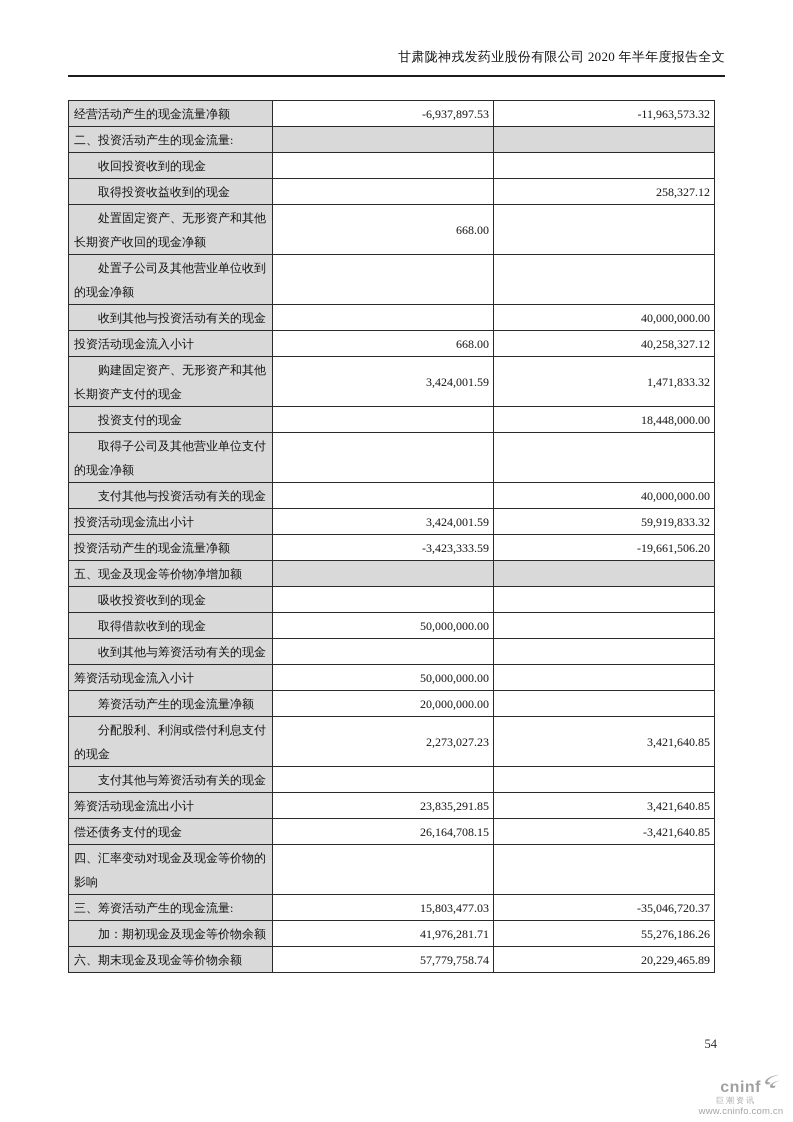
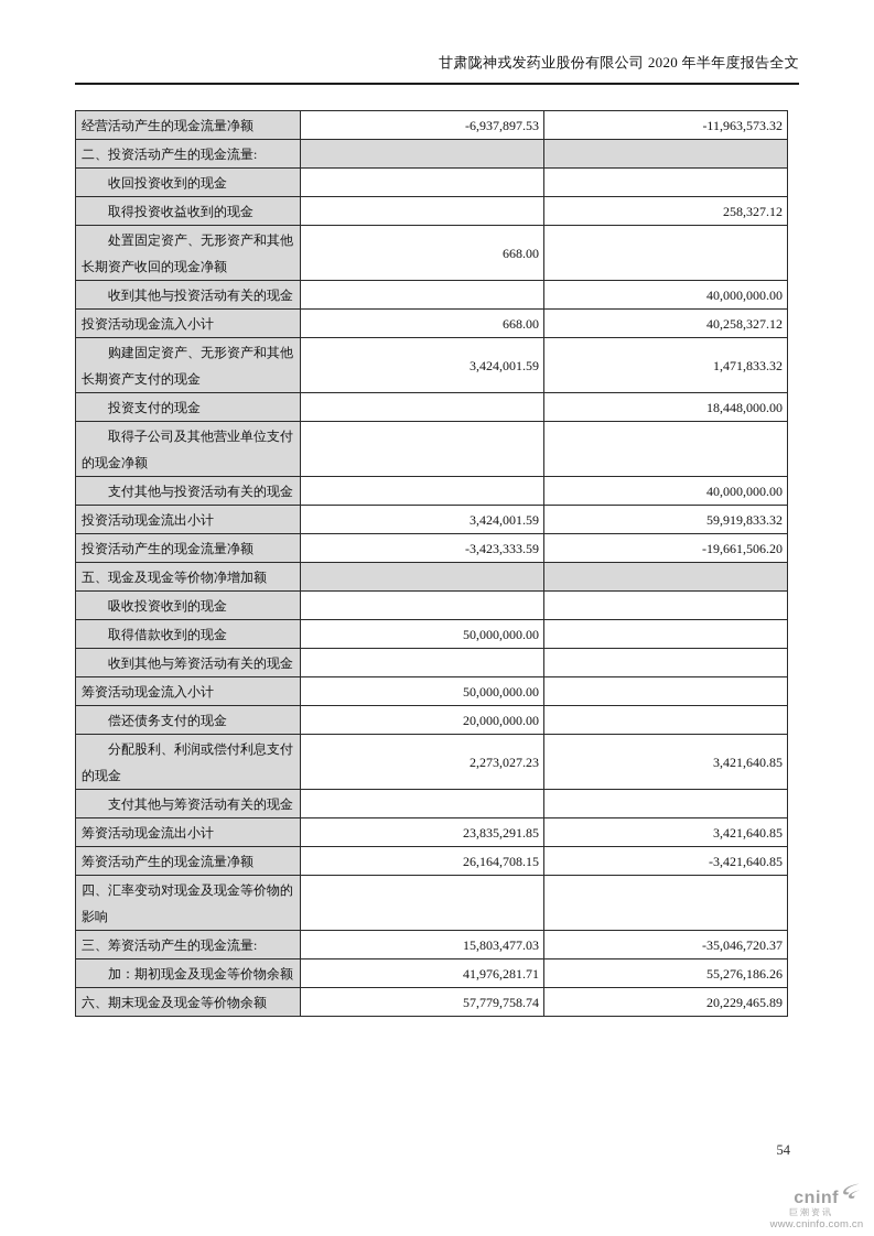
  甘肃陇神戎发药业股份有限公司 2020 年半年度报告全文
  经营活动产生的现金流量净额	-6,937,897.53	-11,963,573.32
  二、投资活动产生的现金流量:
  收回投资收到的现金
  取得投资收益收到的现金		258,327.12
  处置固定资产、无形资产和其他长期资产收回的现金净额	668.00
- 处置子公司及其他营业单位收到的现金净额
  收到其他与投资活动有关的现金		40,000,000.00
  投资活动现金流入小计	668.00	40,258,327.12
  购建固定资产、无形资产和其他长期资产支付的现金	3,424,001.59	1,471,833.32
  投资支付的现金		18,448,000.00
  取得子公司及其他营业单位支付的现金净额
  支付其他与投资活动有关的现金		40,000,000.00
  投资活动现金流出小计	3,424,001.59	59,919,833.32
  投资活动产生的现金流量净额	-3,423,333.59	-19,661,506.20
  五、现金及现金等价物净增加额
  吸收投资收到的现金
  取得借款收到的现金	50,000,000.00
  收到其他与筹资活动有关的现金
  筹资活动现金流入小计	50,000,000.00
- 筹资活动产生的现金流量净额	20,000,000.00
+ 偿还债务支付的现金	20,000,000.00
  分配股利、利润或偿付利息支付的现金	2,273,027.23	3,421,640.85
  支付其他与筹资活动有关的现金
  筹资活动现金流出小计	23,835,291.85	3,421,640.85
- 偿还债务支付的现金	26,164,708.15	-3,421,640.85
+ 筹资活动产生的现金流量净额	26,164,708.15	-3,421,640.85
  四、汇率变动对现金及现金等价物的影响
  三、筹资活动产生的现金流量:	15,803,477.03	-35,046,720.37
  加：期初现金及现金等价物余额	41,976,281.71	55,276,186.26
  六、期末现金及现金等价物余额	57,779,758.74	20,229,465.89
  54
  cninf
  巨潮资讯
  www.cninfo.com.cn
